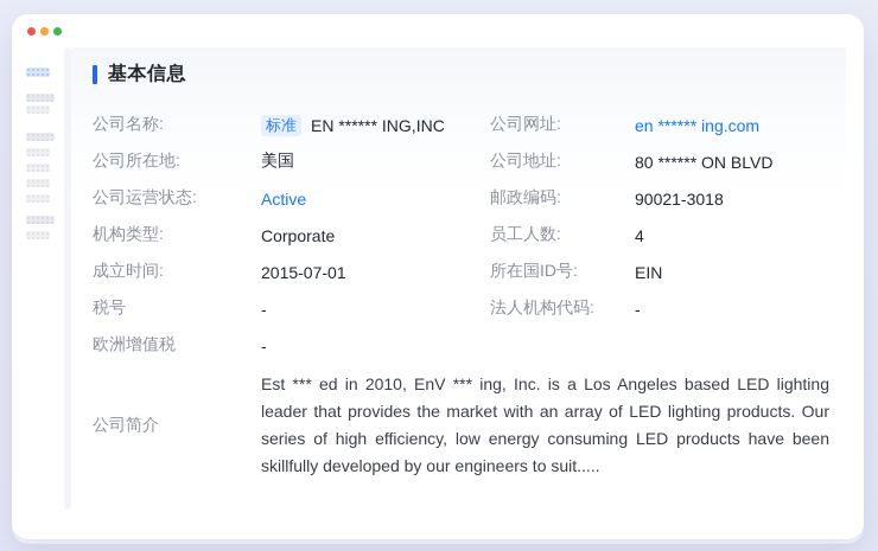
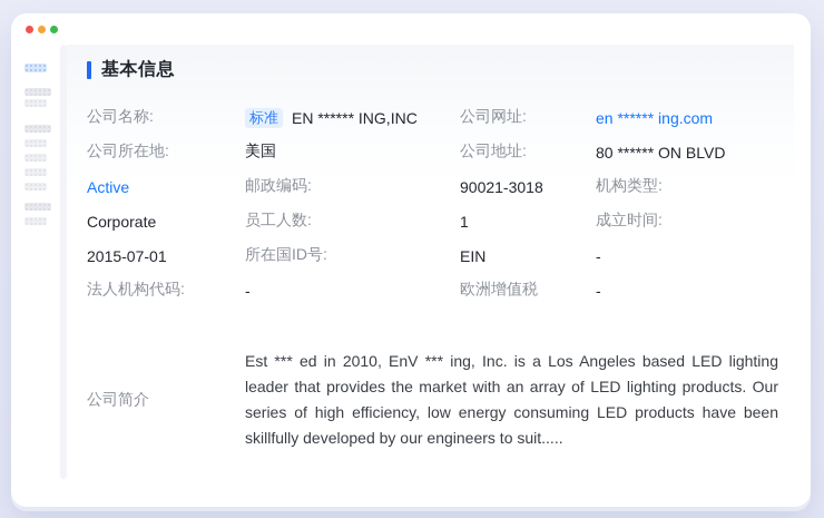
  基本信息
  公司名称:
  标准 EN ****** ING,INC
  公司网址:
  en ****** ing.com
  公司所在地:
  美国
  公司地址:
  80 ****** ON BLVD
- 公司运营状态:
  Active
  邮政编码:
  90021-3018
  机构类型:
  Corporate
  员工人数:
- 4
+ 1
  成立时间:
  2015-07-01
  所在国ID号:
  EIN
- 税号
  -
  法人机构代码:
  -
  欧洲增值税
  -
  公司简介
  Est *** ed in 2010, EnV *** ing, Inc. is a Los Angeles based LED lighting leader that provides the market with an array of LED lighting products. Our series of high efficiency, low energy consuming LED products have been skillfully developed by our engineers to suit.....
